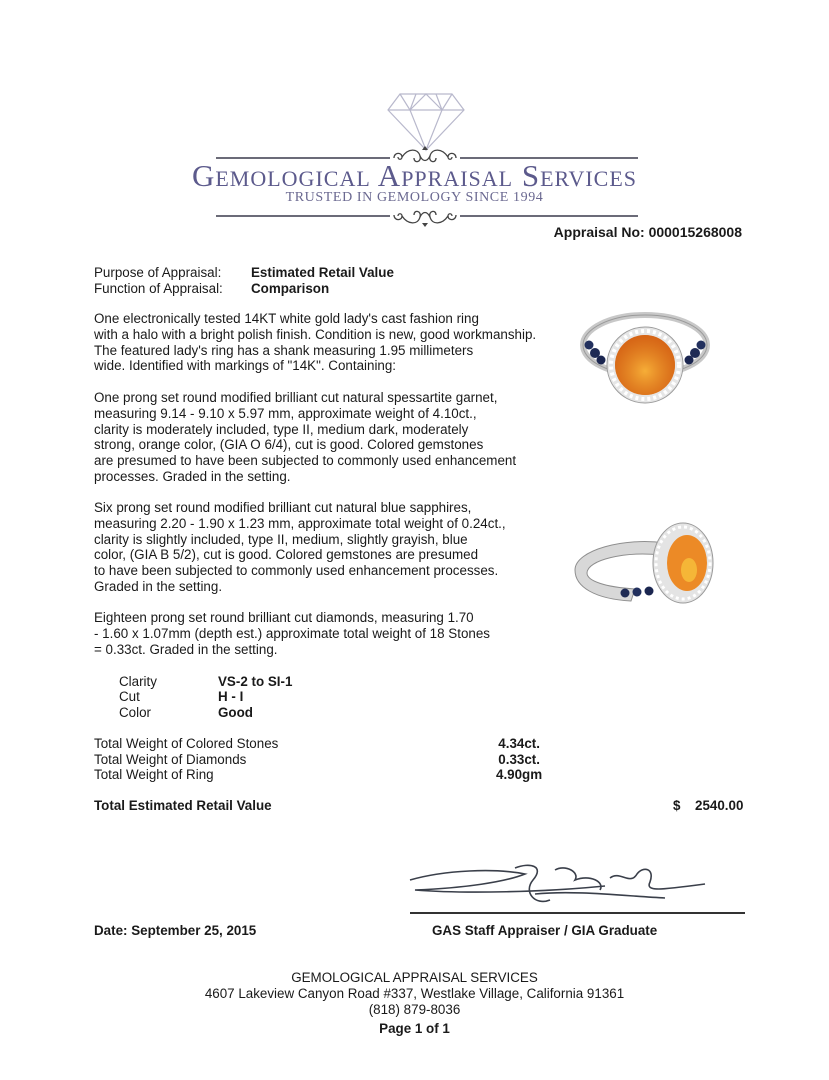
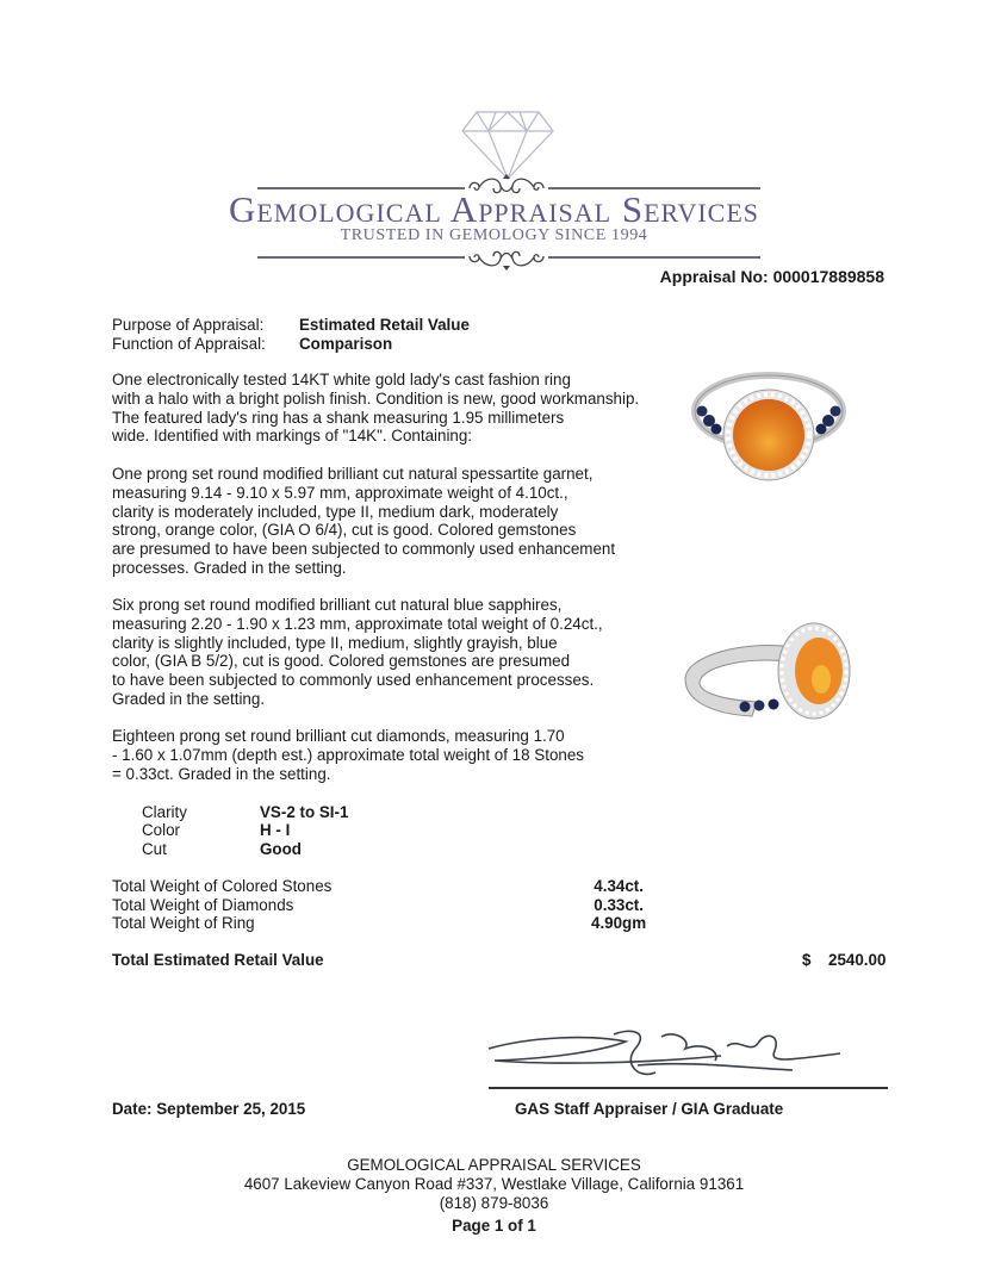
  Gemological Appraisal Services
  TRUSTED IN GEMOLOGY SINCE 1994
- Appraisal No: 000015268008
+ Appraisal No: 000017889858
  Purpose of Appraisal:
  Estimated Retail Value
  Function of Appraisal:
  Comparison
  One electronically tested 14KT white gold lady's cast fashion ring
  with a halo with a bright polish finish. Condition is new, good workmanship.
  The featured lady's ring has a shank measuring 1.95 millimeters
  wide. Identified with markings of "14K". Containing:
  One prong set round modified brilliant cut natural spessartite garnet,
  measuring 9.14 - 9.10 x 5.97 mm, approximate weight of 4.10ct.,
  clarity is moderately included, type II, medium dark, moderately
  strong, orange color, (GIA O 6/4), cut is good. Colored gemstones
  are presumed to have been subjected to commonly used enhancement
  processes. Graded in the setting.
  Six prong set round modified brilliant cut natural blue sapphires,
  measuring 2.20 - 1.90 x 1.23 mm, approximate total weight of 0.24ct.,
  clarity is slightly included, type II, medium, slightly grayish, blue
  color, (GIA B 5/2), cut is good. Colored gemstones are presumed
  to have been subjected to commonly used enhancement processes.
  Graded in the setting.
  Eighteen prong set round brilliant cut diamonds, measuring 1.70
  - 1.60 x 1.07mm (depth est.) approximate total weight of 18 Stones
  = 0.33ct. Graded in the setting.
  Clarity
  VS-2 to SI-1
- Cut
+ Color
  H - I
- Color
+ Cut
  Good
  Total Weight of Colored Stones
  4.34ct.
  Total Weight of Diamonds
  0.33ct.
  Total Weight of Ring
  4.90gm
  Total Estimated Retail Value
  $
  2540.00
  Date: September 25, 2015
  GAS Staff Appraiser / GIA Graduate
  GEMOLOGICAL APPRAISAL SERVICES
  4607 Lakeview Canyon Road #337, Westlake Village, California 91361
  (818) 879-8036
  Page 1 of 1
